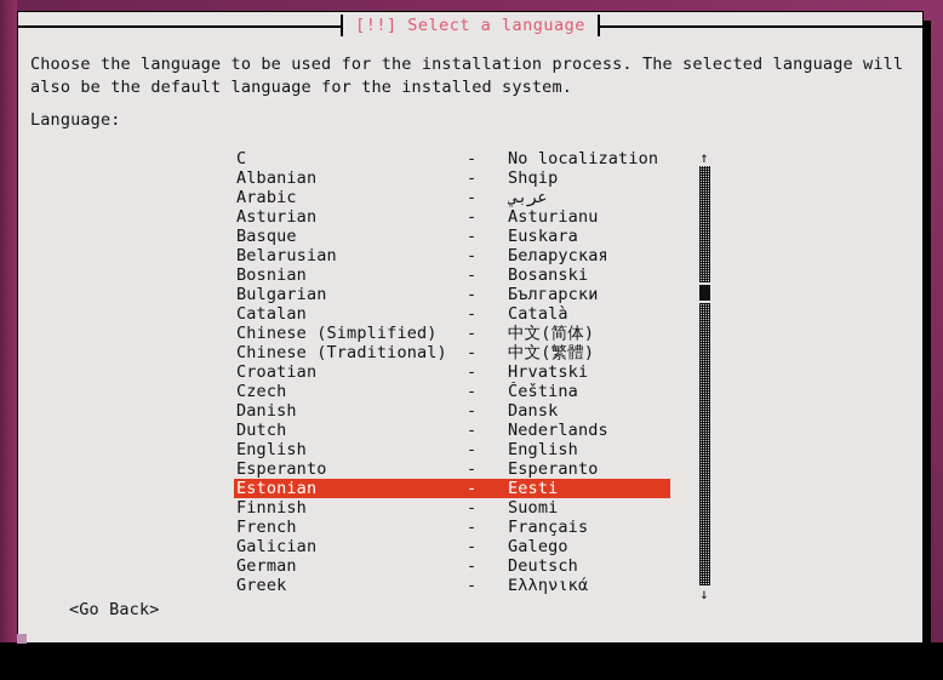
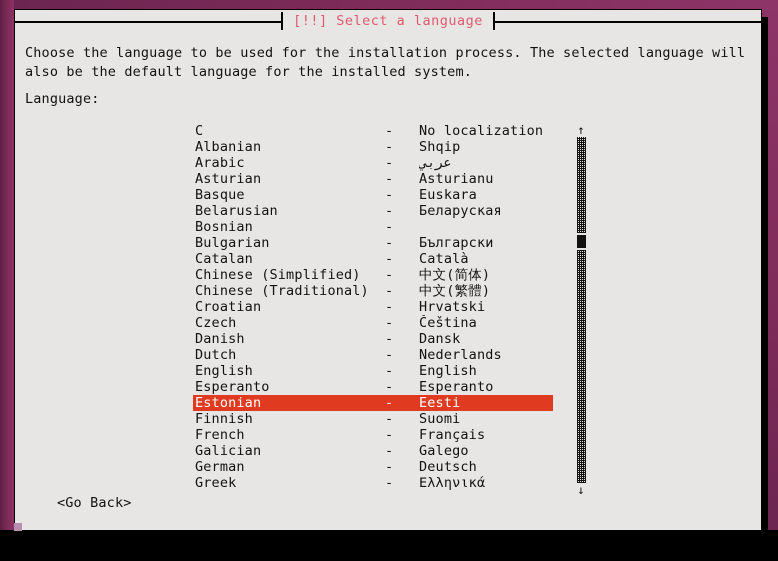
  [!!] Select a language
  Choose the language to be used for the installation process. The selected language will
  also be the default language for the installed system.
  Language:
  C
  -
  No localization
  Albanian
  -
  Shqip
  Arabic
  -
  عربي
  Asturian
  -
  Asturianu
  Basque
  -
  Euskara
  Belarusian
  -
  Беларуская
  Bosnian
  -
- Bosanski
  Bulgarian
  -
  Български
  Catalan
  -
  Català
  Chinese (Simplified)
  -
  中文(简体)
  Chinese (Traditional)
  -
  中文(繁體)
  Croatian
  -
  Hrvatski
  Czech
  -
  Čeština
  Danish
  -
  Dansk
  Dutch
  -
  Nederlands
  English
  -
  English
  Esperanto
  -
  Esperanto
  Estonian
  -
  Eesti
  Finnish
  -
  Suomi
  French
  -
  Français
  Galician
  -
  Galego
  German
  -
  Deutsch
  Greek
  -
  Ελληνικά
  ↑
  ↓
  <Go Back>
